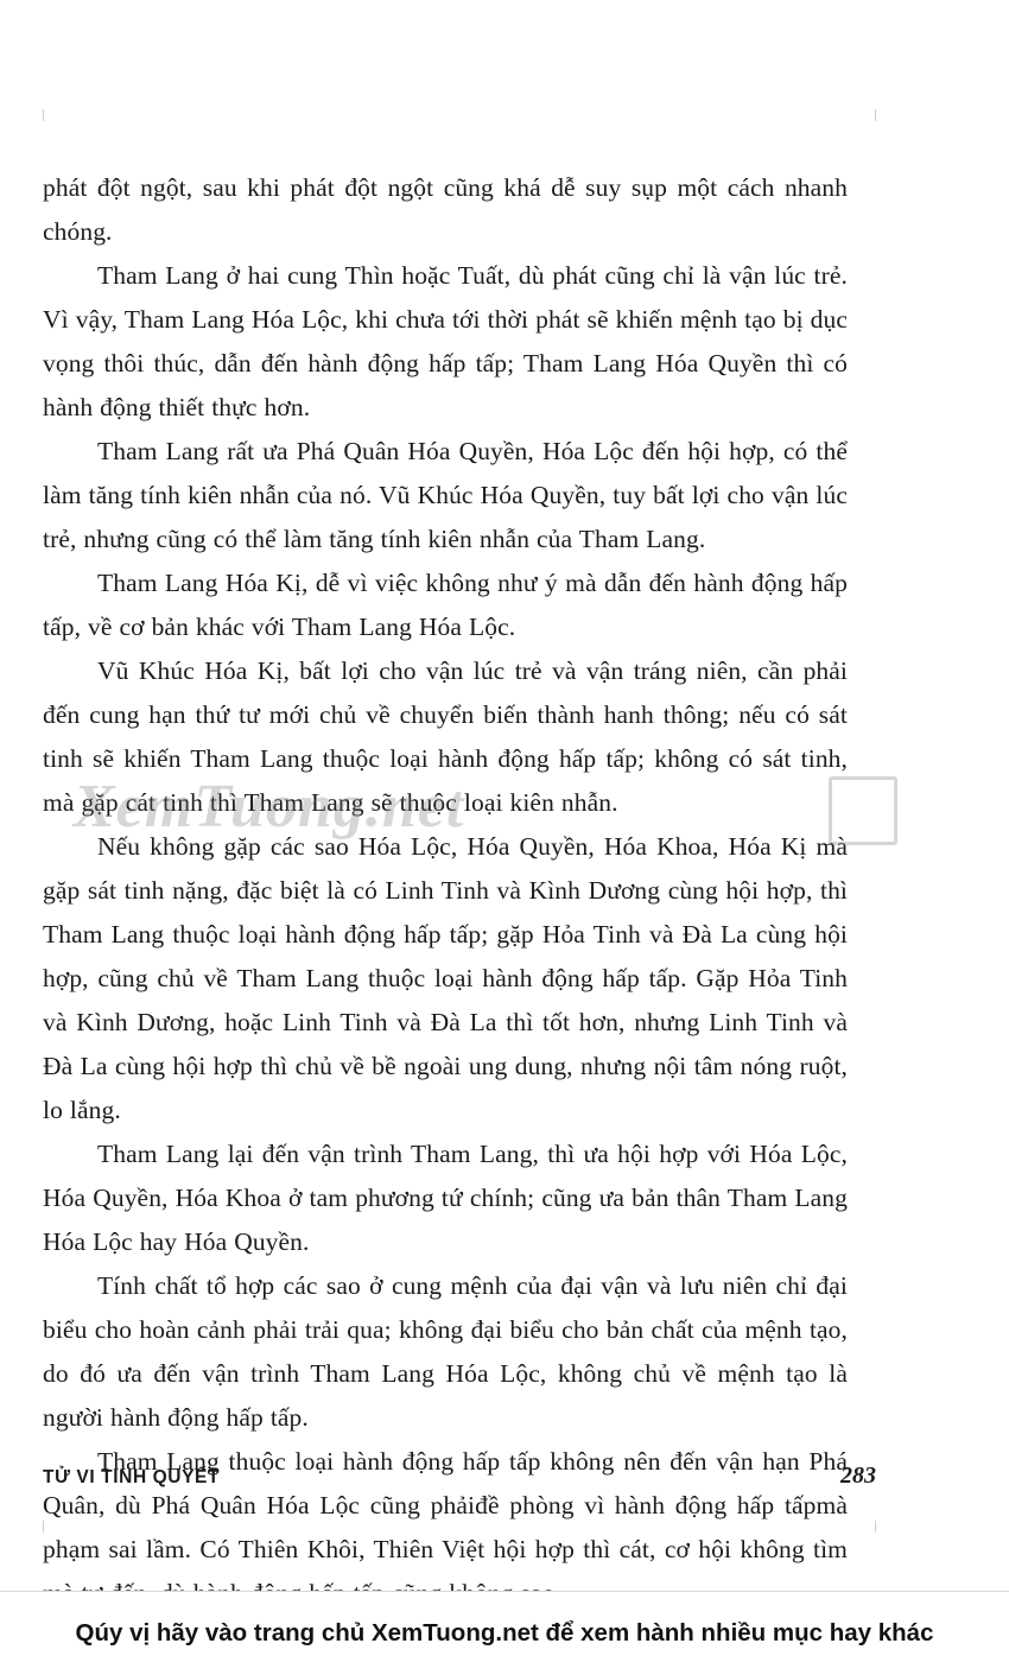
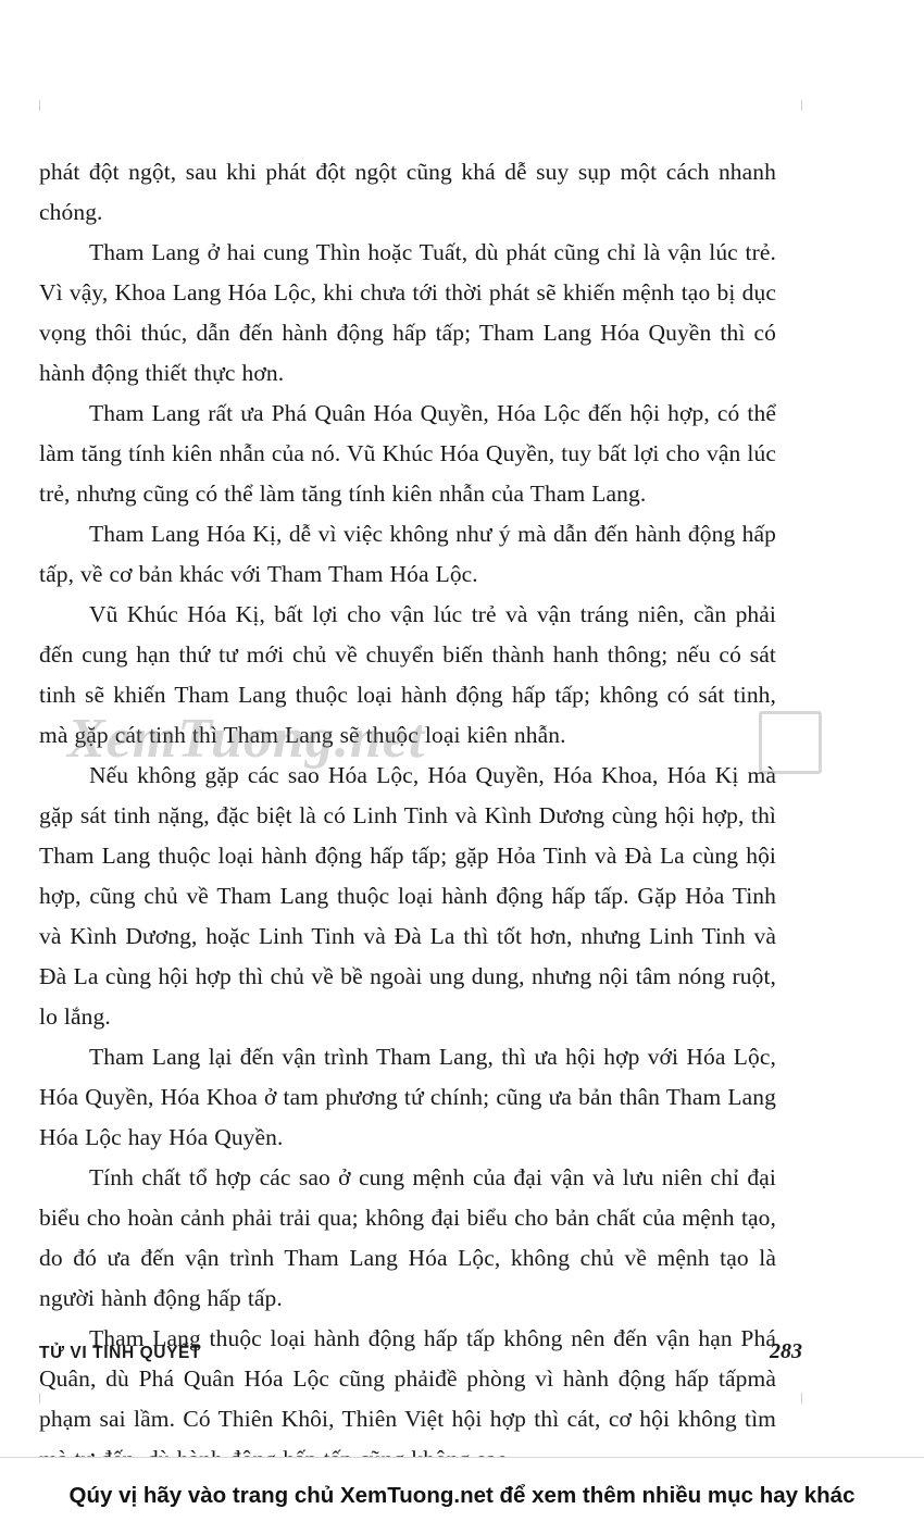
  phát đột ngột, sau khi phát đột ngột cũng khá dễ suy sụp một cách nhanh chóng.
- Tham Lang ở hai cung Thìn hoặc Tuất, dù phát cũng chỉ là vận lúc trẻ. Vì vậy, Tham Lang Hóa Lộc, khi chưa tới thời phát sẽ khiến mệnh tạo bị dục vọng thôi thúc, dẫn đến hành động hấp tấp; Tham Lang Hóa Quyền thì có hành động thiết thực hơn.
+ Tham Lang ở hai cung Thìn hoặc Tuất, dù phát cũng chỉ là vận lúc trẻ. Vì vậy, Khoa Lang Hóa Lộc, khi chưa tới thời phát sẽ khiến mệnh tạo bị dục vọng thôi thúc, dẫn đến hành động hấp tấp; Tham Lang Hóa Quyền thì có hành động thiết thực hơn.
  Tham Lang rất ưa Phá Quân Hóa Quyền, Hóa Lộc đến hội hợp, có thể làm tăng tính kiên nhẫn của nó. Vũ Khúc Hóa Quyền, tuy bất lợi cho vận lúc trẻ, nhưng cũng có thể làm tăng tính kiên nhẫn của Tham Lang.
- Tham Lang Hóa Kị, dễ vì việc không như ý mà dẫn đến hành động hấp tấp, về cơ bản khác với Tham Lang Hóa Lộc.
+ Tham Lang Hóa Kị, dễ vì việc không như ý mà dẫn đến hành động hấp tấp, về cơ bản khác với Tham Tham Hóa Lộc.
  Vũ Khúc Hóa Kị, bất lợi cho vận lúc trẻ và vận tráng niên, cần phải đến cung hạn thứ tư mới chủ về chuyển biến thành hanh thông; nếu có sát tinh sẽ khiến Tham Lang thuộc loại hành động hấp tấp; không có sát tinh, mà gặp cát tinh thì Tham Lang sẽ thuộc loại kiên nhẫn.
  Nếu không gặp các sao Hóa Lộc, Hóa Quyền, Hóa Khoa, Hóa Kị mà gặp sát tinh nặng, đặc biệt là có Linh Tinh và Kình Dương cùng hội hợp, thì Tham Lang thuộc loại hành động hấp tấp; gặp Hỏa Tinh và Đà La cùng hội hợp, cũng chủ về Tham Lang thuộc loại hành động hấp tấp. Gặp Hỏa Tinh và Kình Dương, hoặc Linh Tinh và Đà La thì tốt hơn, nhưng Linh Tinh và Đà La cùng hội hợp thì chủ về bề ngoài ung dung, nhưng nội tâm nóng ruột, lo lắng.
  Tham Lang lại đến vận trình Tham Lang, thì ưa hội hợp với Hóa Lộc, Hóa Quyền, Hóa Khoa ở tam phương tứ chính; cũng ưa bản thân Tham Lang Hóa Lộc hay Hóa Quyền.
  Tính chất tổ hợp các sao ở cung mệnh của đại vận và lưu niên chỉ đại biểu cho hoàn cảnh phải trải qua; không đại biểu cho bản chất của mệnh tạo, do đó ưa đến vận trình Tham Lang Hóa Lộc, không chủ về mệnh tạo là người hành động hấp tấp.
  Tham Lang thuộc loại hành động hấp tấp không nên đến vận hạn Phá Quân, dù Phá Quân Hóa Lộc cũng phảiđề phòng vì hành động hấp tấpmà phạm sai lầm. Có Thiên Khôi, Thiên Việt hội hợp thì cát, cơ hội không tìm
  XemTuong.net
  TỬ VI TINH QUYẾT
  283
- Qúy vị hãy vào trang chủ XemTuong.net để xem hành nhiều mục hay khác
+ Qúy vị hãy vào trang chủ XemTuong.net để xem thêm nhiều mục hay khác
